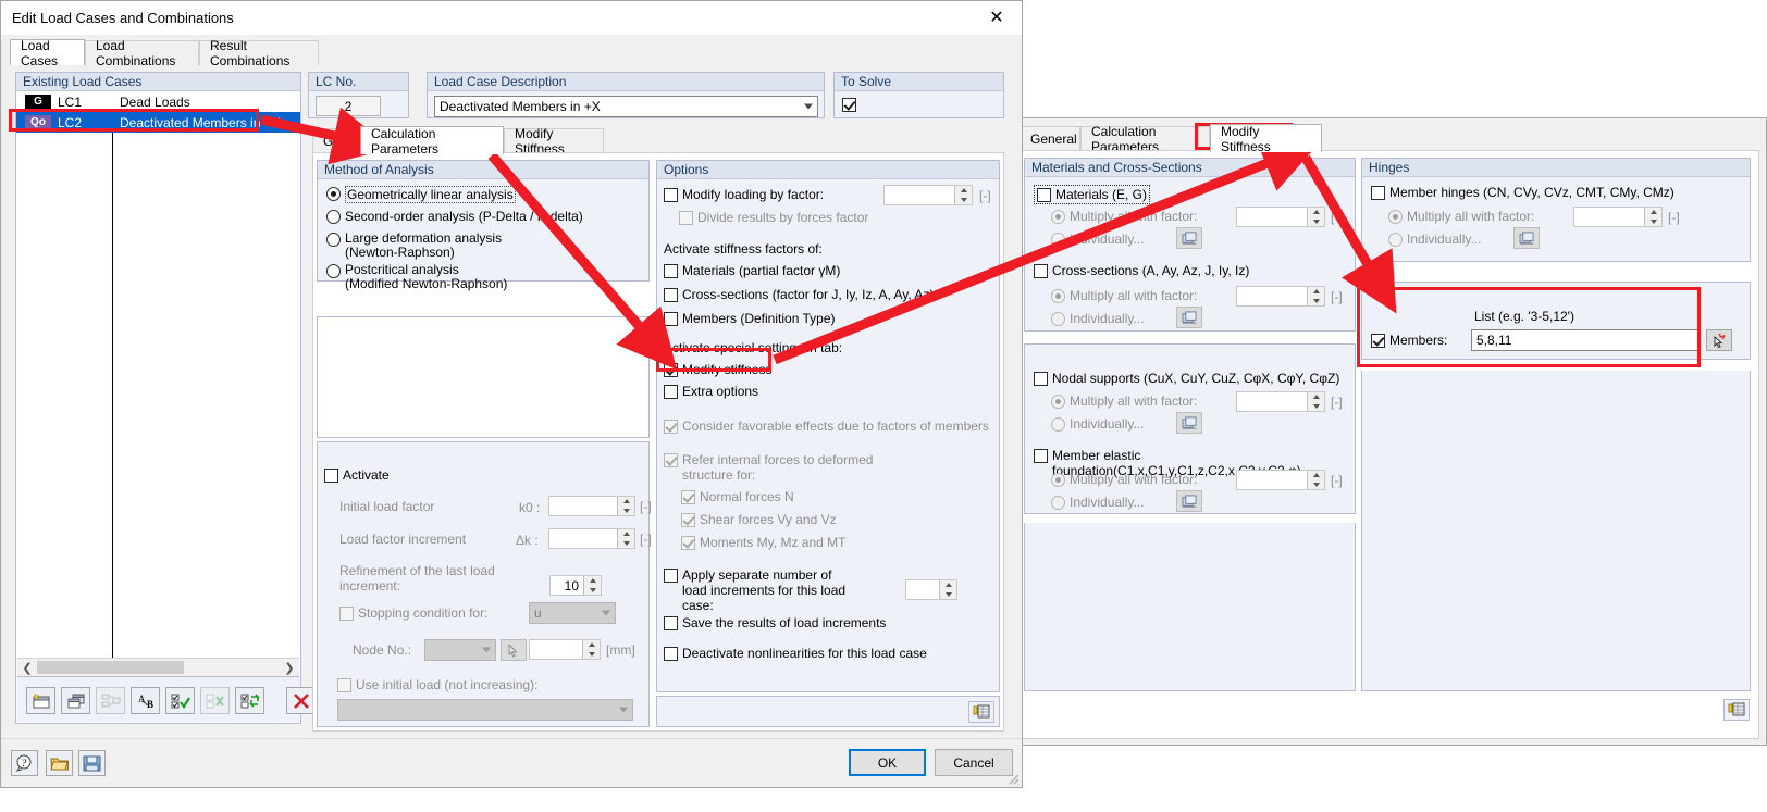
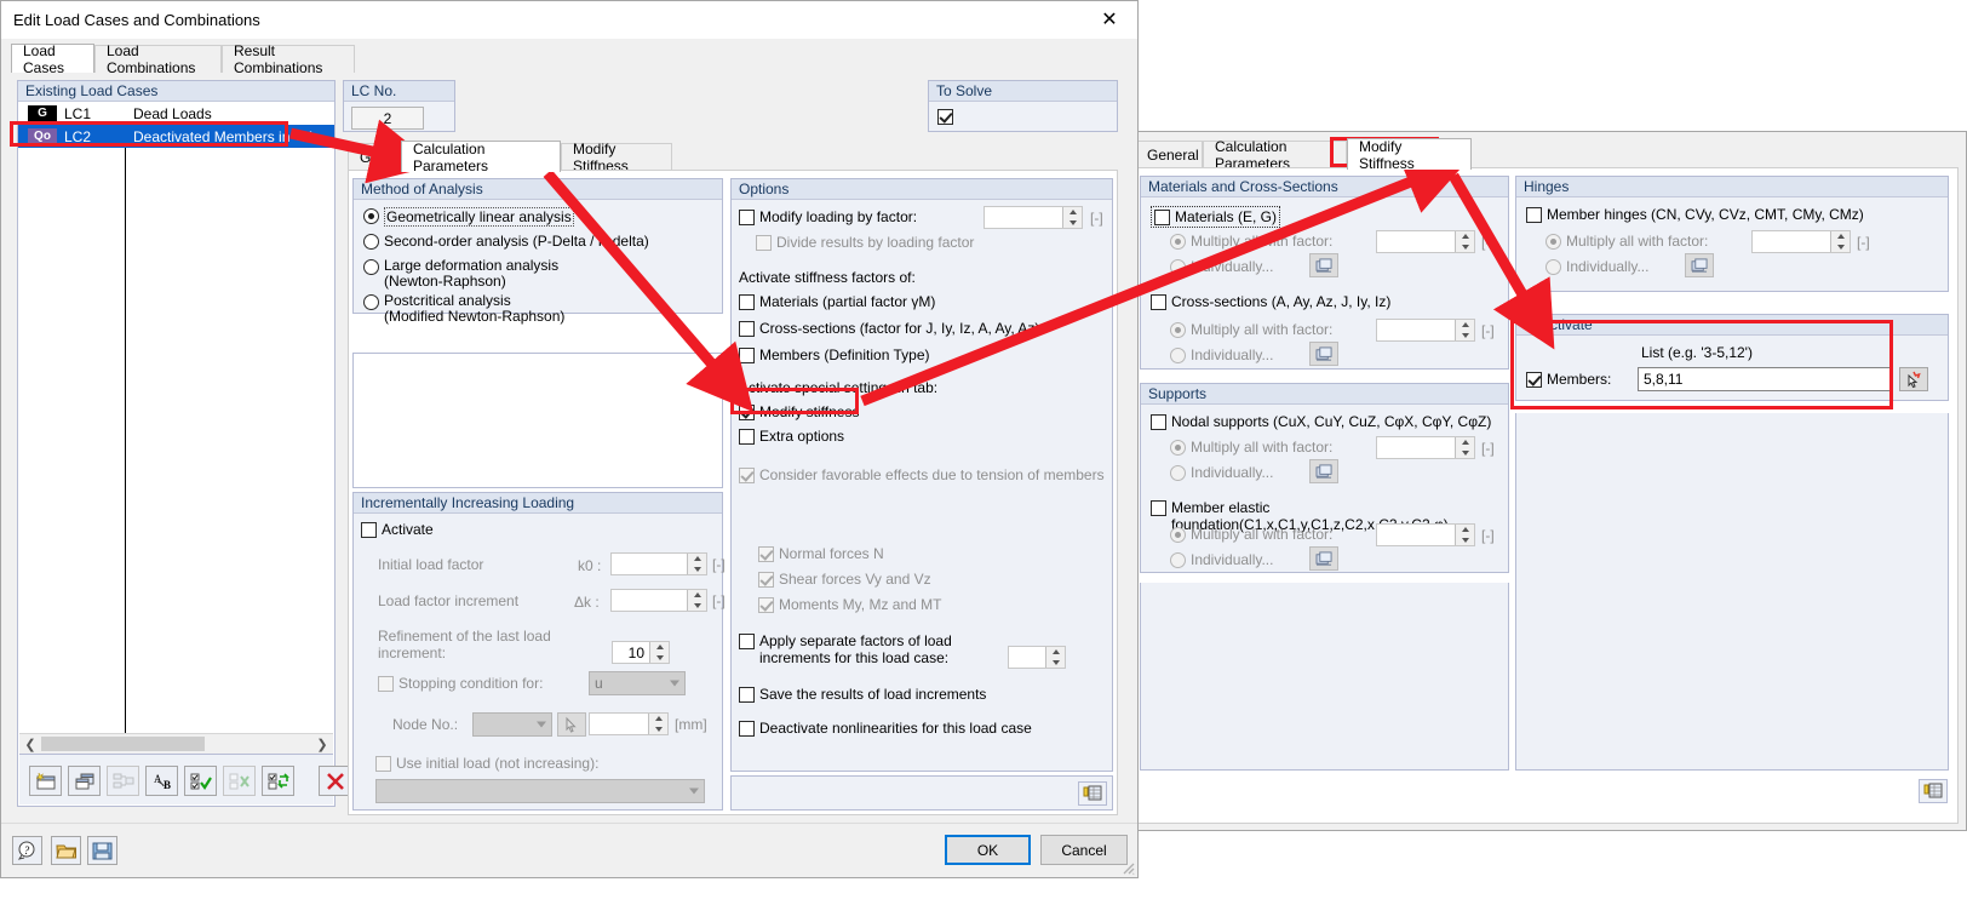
  General
  Calculation Parameters
  Modify Stiffness
  Materials and Cross-Sections
  Materials (E, G)
  Multiplyth factor:
  vidually...
  Cross-sections (A, Ay, Az, J, Iy, Iz)
  Multiply all with factor:
  [-]
  Individually...
+ Supports
  Nodal supports (CuX, CuY, CuZ, CφX, CφY, CφZ)
  Multiply all with factor:
  [-]
  Individually...
  Member elastic foundation(C1,x,C1,y,C1,z,C2,x
  Multiply all with factor:
  [-]
  Individually...
  Hinges
  Member hinges (CN, CVy, CVz, CMT, CMy, CMz)
  Multiply all with factor:
  [-]
  Individually...
+ Deactivate
  List (e.g. '3-5,12')
  Members:
  5,8,11
  Edit Load Cases and Combinations
  ✕
  Load Cases
  Load Combinations
  Result Combinations
  Existing Load Cases
  G
  LC1
  Dead Loads
  Qo
  LC2
  Deactivated Members in
  ❮
  ❯
  A
  B
  LC No.
  2
- Load Case Description
- Deactivated Members in +X
  To Solve
  Calculation Parameters
  Modify Stiffness
  Method of Analysis
  Geometrically linear analysis
  Second-order analysis (P-Delta /delta)
  Large deformation analysis
  (Newton-Raphson)
  Postcritical analysis
  (Modified Newton-Raphson)
+ Incrementally Increasing Loading
  Activate
  Initial load factor
  k0 :
  [-]
  Load factor increment
  Δk :
  [-]
  Refinement of the last load increment:
  10
  Stopping condition for:
  u
  Node No.:
  [mm]
  Use initial load (not increasing):
  Options
  Modify loading by factor:
  [-]
- Divide results by forces factor
+ Divide results by loading factor
  Activate stiffness factors of:
  Materials (partial factor γM)
  Cross-sections (factor for J, Iy, Iz, A, Ay, A
  Members (Definition Type)
  Activate special settin tab:
  Modify stiffness
  Extra options
- Consider favorable effects due to factors of members
+ Consider favorable effects due to tension of members
- Refer internal forces to deformed structure for:
  Normal forces N
  Shear forces Vy and Vz
  Moments My, Mz and MT
- Apply separate number of load increments for this load case:
+ Apply separate factors of load increments for this load case:
  Save the results of load increments
  Deactivate nonlinearities for this load case
  ?
  OK
  Cancel
